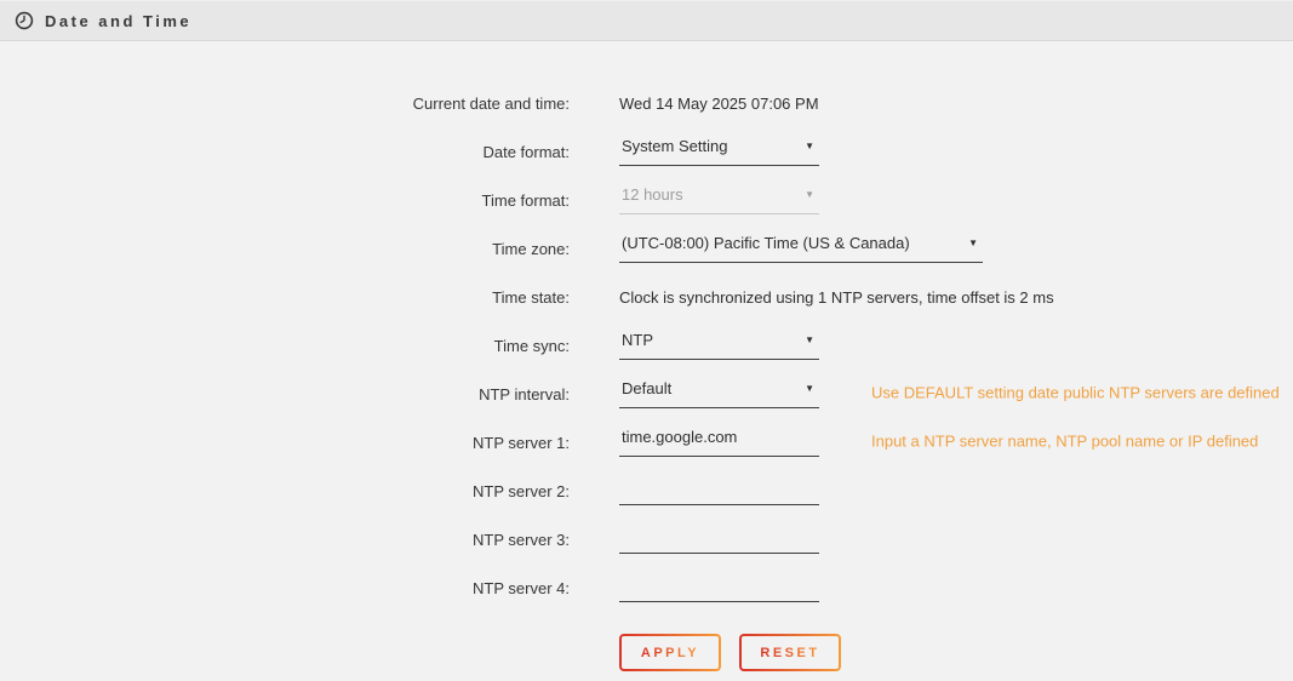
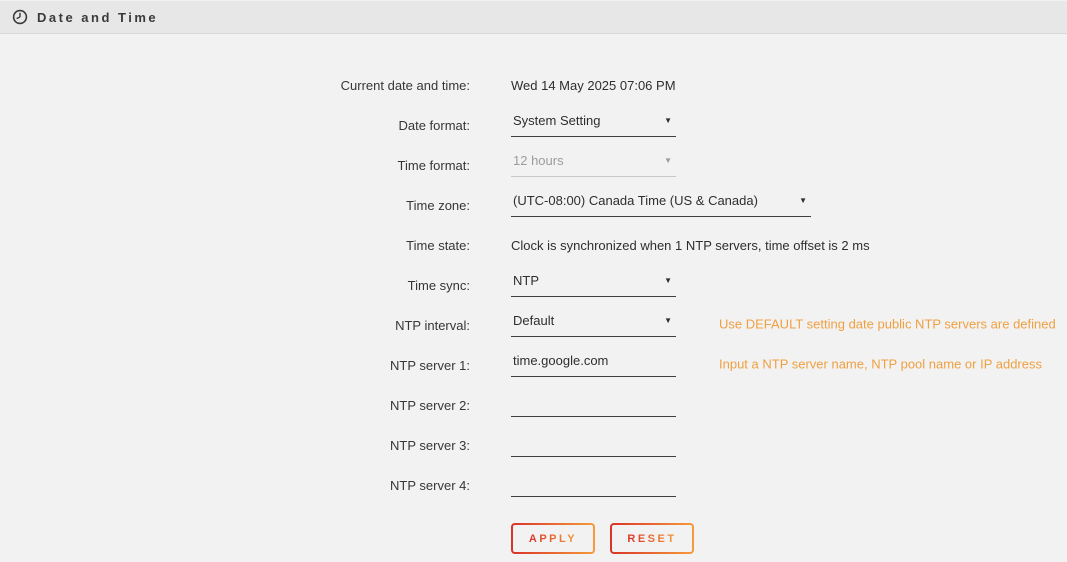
  Date and Time
  Current date and time:
  Wed 14 May 2025 07:06 PM
  Date format:
  System Setting
  ▼
  Time format:
  12 hours
  ▼
  Time zone:
- (UTC-08:00) Pacific Time (US & Canada)
+ (UTC-08:00) Canada Time (US & Canada)
  ▼
  Time state:
- Clock is synchronized using 1 NTP servers, time offset is 2 ms
+ Clock is synchronized when 1 NTP servers, time offset is 2 ms
  Time sync:
  NTP
  ▼
  NTP interval:
  Default
  ▼
  Use DEFAULT setting date public NTP servers are defined
  NTP server 1:
  time.google.com
- Input a NTP server name, NTP pool name or IP defined
+ Input a NTP server name, NTP pool name or IP address
  NTP server 2:
  NTP server 3:
  NTP server 4:
  APPLY
  RESET
